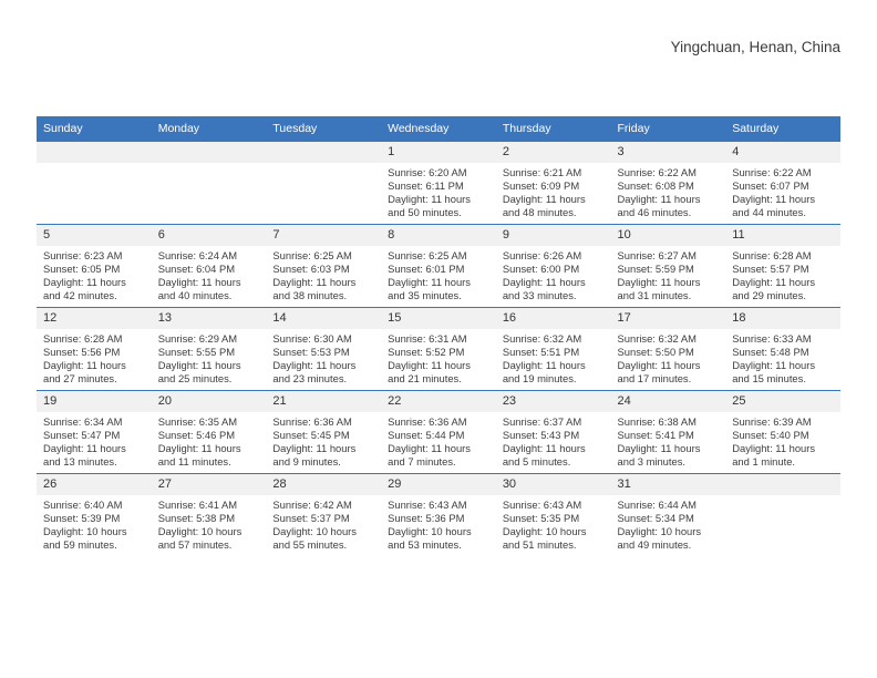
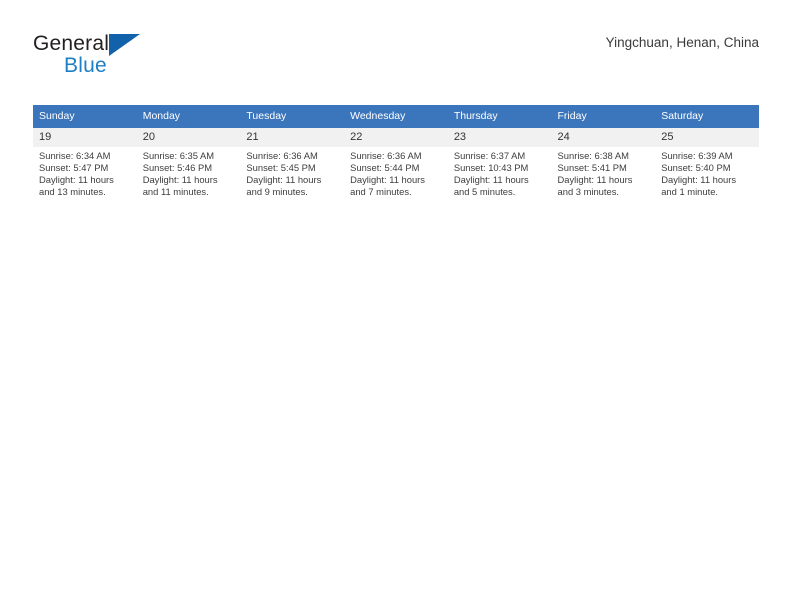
+ General
+ Blue
  Yingchuan, Henan, China
  Sunday	Monday	Tuesday	Wednesday	Thursday	Friday	Saturday
- 			1 Sunrise: 6:20 AM Sunset: 6:11 PM Daylight: 11 hours and 50 minutes.	2 Sunrise: 6:21 AM Sunset: 6:09 PM Daylight: 11 hours and 48 minutes.	3 Sunrise: 6:22 AM Sunset: 6:08 PM Daylight: 11 hours and 46 minutes.	4 Sunrise: 6:22 AM Sunset: 6:07 PM Daylight: 11 hours and 44 minutes.
- 5 Sunrise: 6:23 AM Sunset: 6:05 PM Daylight: 11 hours and 42 minutes.	6 Sunrise: 6:24 AM Sunset: 6:04 PM Daylight: 11 hours and 40 minutes.	7 Sunrise: 6:25 AM Sunset: 6:03 PM Daylight: 11 hours and 38 minutes.	8 Sunrise: 6:25 AM Sunset: 6:01 PM Daylight: 11 hours and 35 minutes.	9 Sunrise: 6:26 AM Sunset: 6:00 PM Daylight: 11 hours and 33 minutes.	10 Sunrise: 6:27 AM Sunset: 5:59 PM Daylight: 11 hours and 31 minutes.	11 Sunrise: 6:28 AM Sunset: 5:57 PM Daylight: 11 hours and 29 minutes.
- 12 Sunrise: 6:28 AM Sunset: 5:56 PM Daylight: 11 hours and 27 minutes.	13 Sunrise: 6:29 AM Sunset: 5:55 PM Daylight: 11 hours and 25 minutes.	14 Sunrise: 6:30 AM Sunset: 5:53 PM Daylight: 11 hours and 23 minutes.	15 Sunrise: 6:31 AM Sunset: 5:52 PM Daylight: 11 hours and 21 minutes.	16 Sunrise: 6:32 AM Sunset: 5:51 PM Daylight: 11 hours and 19 minutes.	17 Sunrise: 6:32 AM Sunset: 5:50 PM Daylight: 11 hours and 17 minutes.	18 Sunrise: 6:33 AM Sunset: 5:48 PM Daylight: 11 hours and 15 minutes.
- 19 Sunrise: 6:34 AM Sunset: 5:47 PM Daylight: 11 hours and 13 minutes.	20 Sunrise: 6:35 AM Sunset: 5:46 PM Daylight: 11 hours and 11 minutes.	21 Sunrise: 6:36 AM Sunset: 5:45 PM Daylight: 11 hours and 9 minutes.	22 Sunrise: 6:36 AM Sunset: 5:44 PM Daylight: 11 hours and 7 minutes.	23 Sunrise: 6:37 AM Sunset: 5:43 PM Daylight: 11 hours and 5 minutes.	24 Sunrise: 6:38 AM Sunset: 5:41 PM Daylight: 11 hours and 3 minutes.	25 Sunrise: 6:39 AM Sunset: 5:40 PM Daylight: 11 hours and 1 minute.
+ 19 Sunrise: 6:34 AM Sunset: 5:47 PM Daylight: 11 hours and 13 minutes.	20 Sunrise: 6:35 AM Sunset: 5:46 PM Daylight: 11 hours and 11 minutes.	21 Sunrise: 6:36 AM Sunset: 5:45 PM Daylight: 11 hours and 9 minutes.	22 Sunrise: 6:36 AM Sunset: 5:44 PM Daylight: 11 hours and 7 minutes.	23 Sunrise: 6:37 AM Sunset: 10:43 PM Daylight: 11 hours and 5 minutes.	24 Sunrise: 6:38 AM Sunset: 5:41 PM Daylight: 11 hours and 3 minutes.	25 Sunrise: 6:39 AM Sunset: 5:40 PM Daylight: 11 hours and 1 minute.
- 26 Sunrise: 6:40 AM Sunset: 5:39 PM Daylight: 10 hours and 59 minutes.	27 Sunrise: 6:41 AM Sunset: 5:38 PM Daylight: 10 hours and 57 minutes.	28 Sunrise: 6:42 AM Sunset: 5:37 PM Daylight: 10 hours and 55 minutes.	29 Sunrise: 6:43 AM Sunset: 5:36 PM Daylight: 10 hours and 53 minutes.	30 Sunrise: 6:43 AM Sunset: 5:35 PM Daylight: 10 hours and 51 minutes.	31 Sunrise: 6:44 AM Sunset: 5:34 PM Daylight: 10 hours and 49 minutes.
